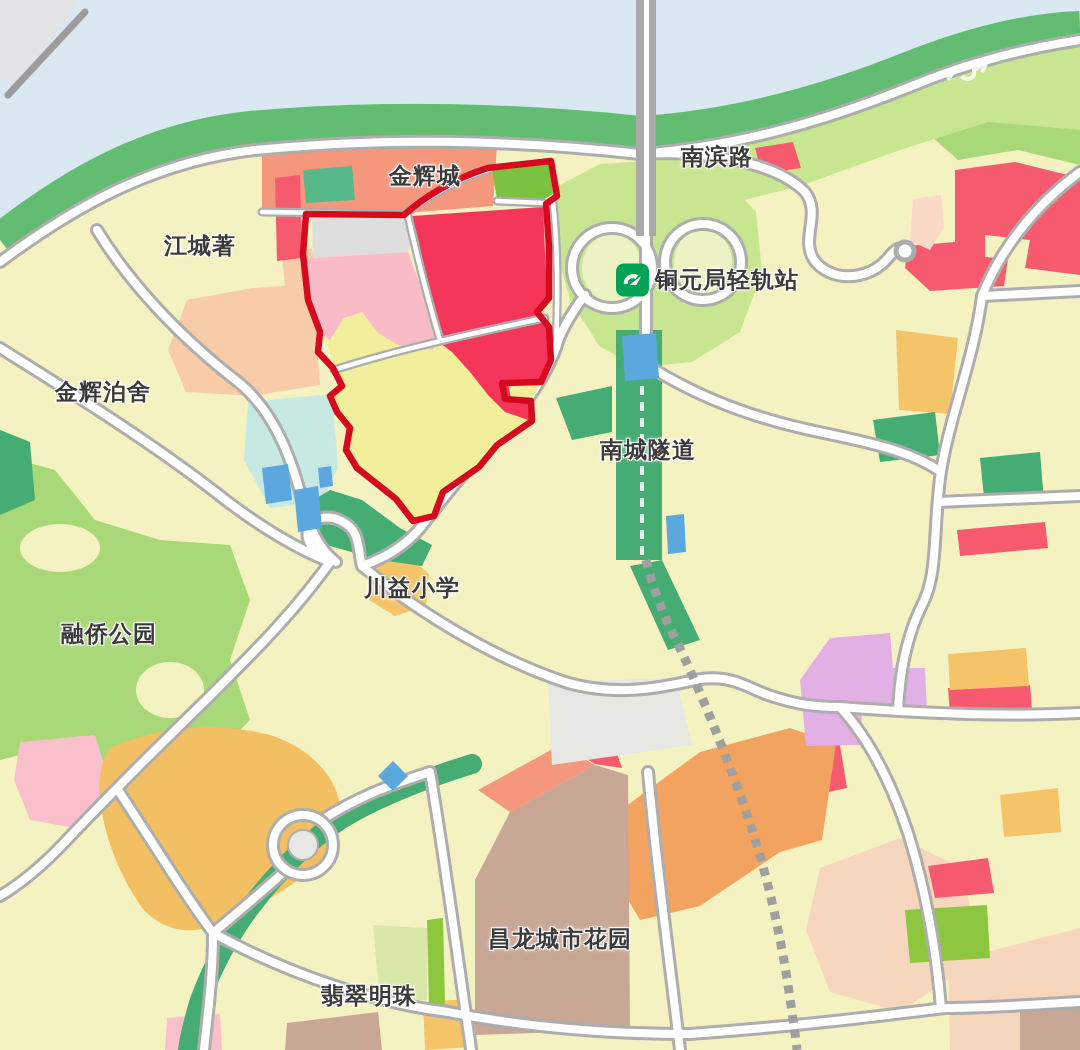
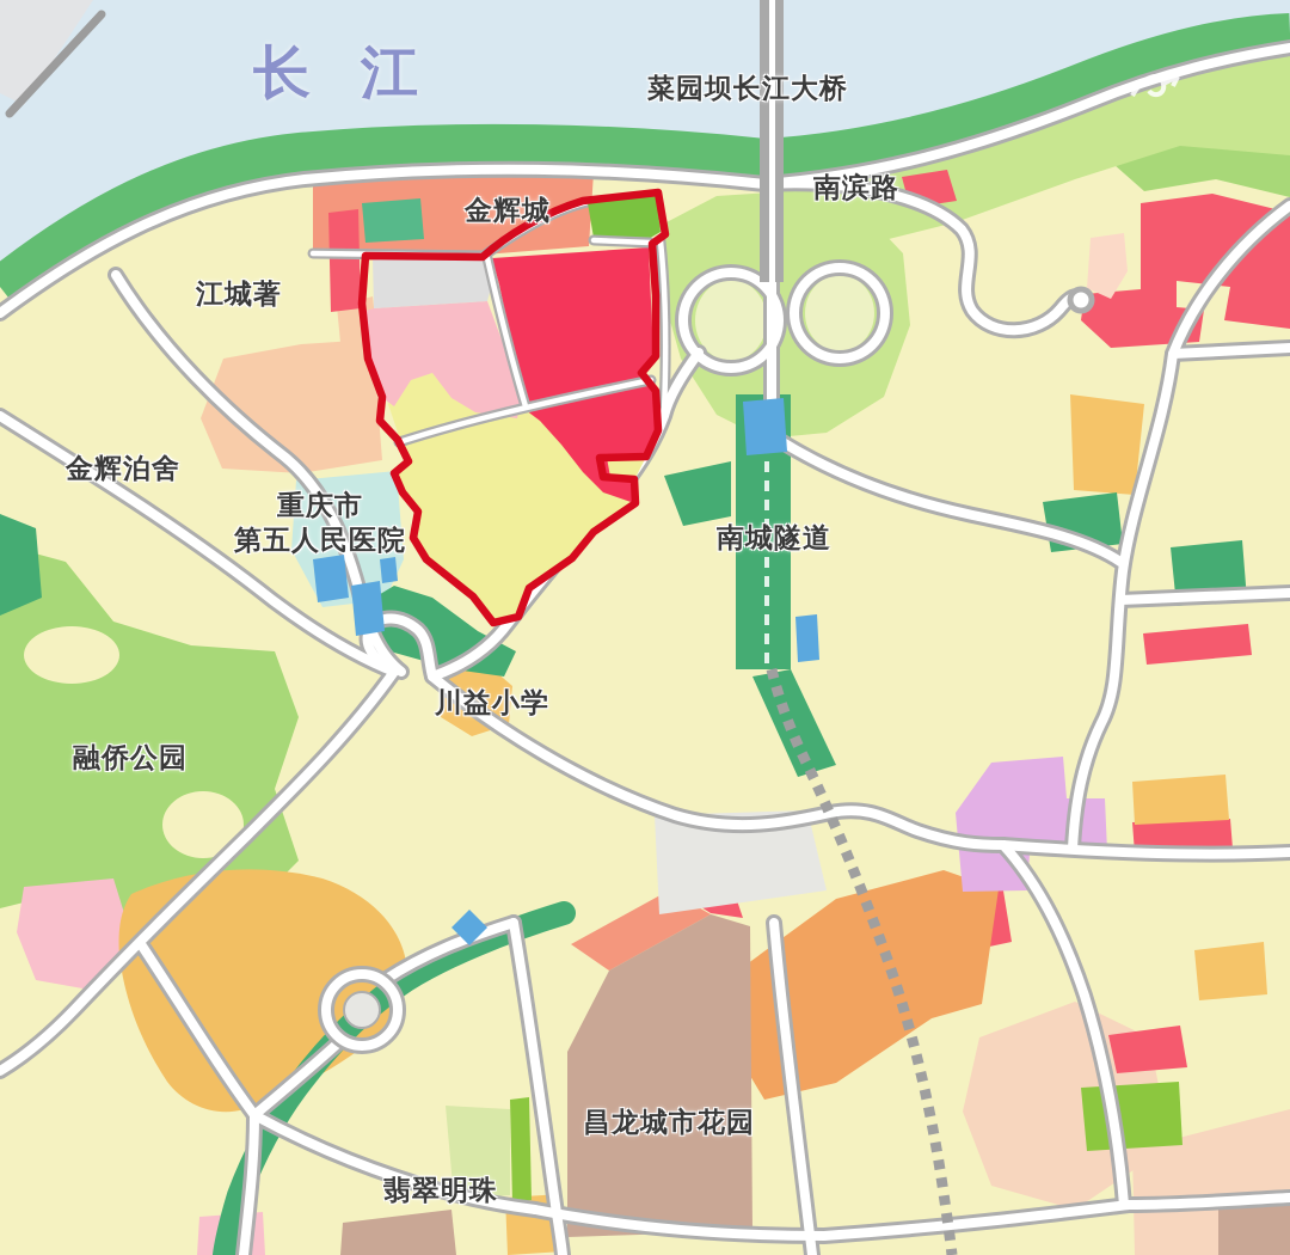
+ 长江
+ 菜园坝长江大桥
  南滨路
  金辉城
  江城著
- 铜元局轻轨站
  金辉泊舍
+ 重庆市
+ 第五人民医院
  南城隧道
  川益小学
  融侨公园
  昌龙城市花园
  翡翠明珠
